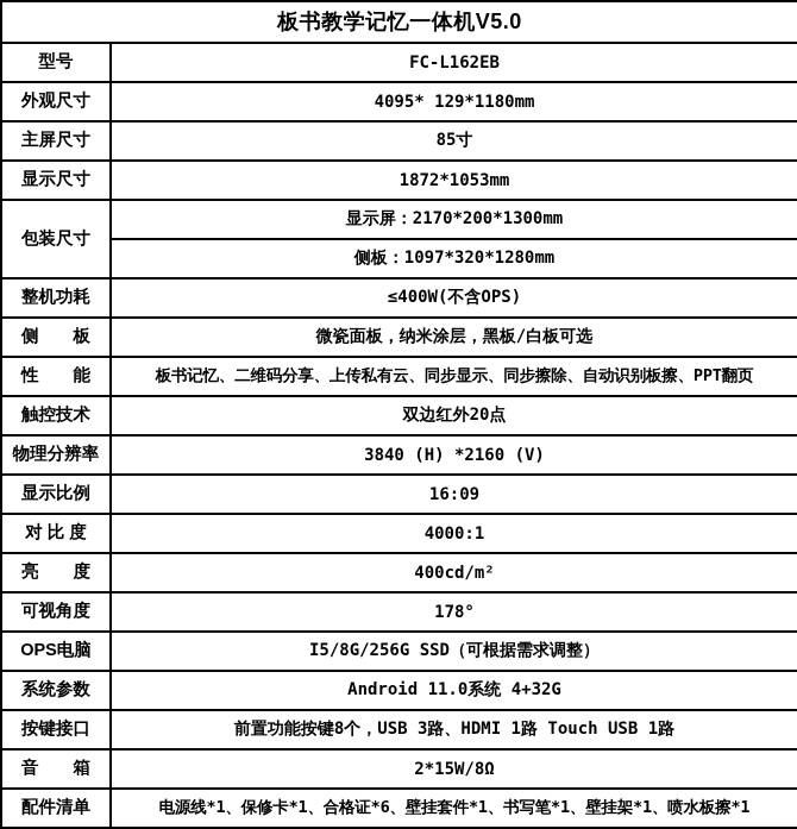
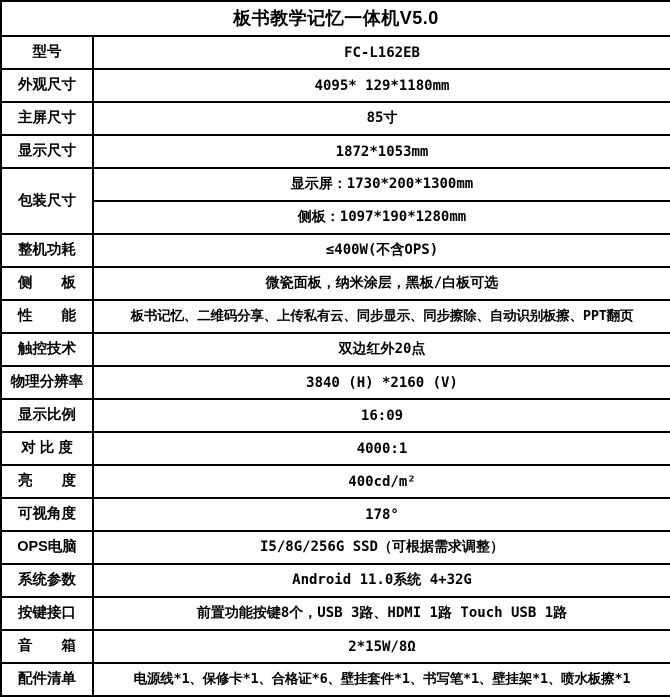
  板书教学记忆一体机V5.0
  型号	FC-L162EB
  外观尺寸	4095* 129*1180mm
  主屏尺寸	85寸
  显示尺寸	1872*1053mm
- 包装尺寸	显示屏：2170*200*1300mm
+ 包装尺寸	显示屏：1730*200*1300mm
- 侧板：1097*320*1280mm
+ 侧板：1097*190*1280mm
  整机功耗	≤400W(不含OPS)
  侧 板	微瓷面板，纳米涂层，黑板/白板可选
  性 能	板书记忆、二维码分享、上传私有云、同步显示、同步擦除、自动识别板擦、PPT翻页
  触控技术	双边红外20点
  物理分辨率	3840 (H) *2160 (V)
  显示比例	16:09
  对 比 度	4000:1
  亮 度	400cd/m²
  可视角度	178°
  OPS电脑	I5/8G/256G SSD（可根据需求调整）
  系统参数	Android 11.0系统 4+32G
  按键接口	前置功能按键8个，USB 3路、HDMI 1路 Touch USB 1路
  音 箱	2*15W/8Ω
  配件清单	电源线*1、保修卡*1、合格证*6、壁挂套件*1、书写笔*1、壁挂架*1、喷水板擦*1
